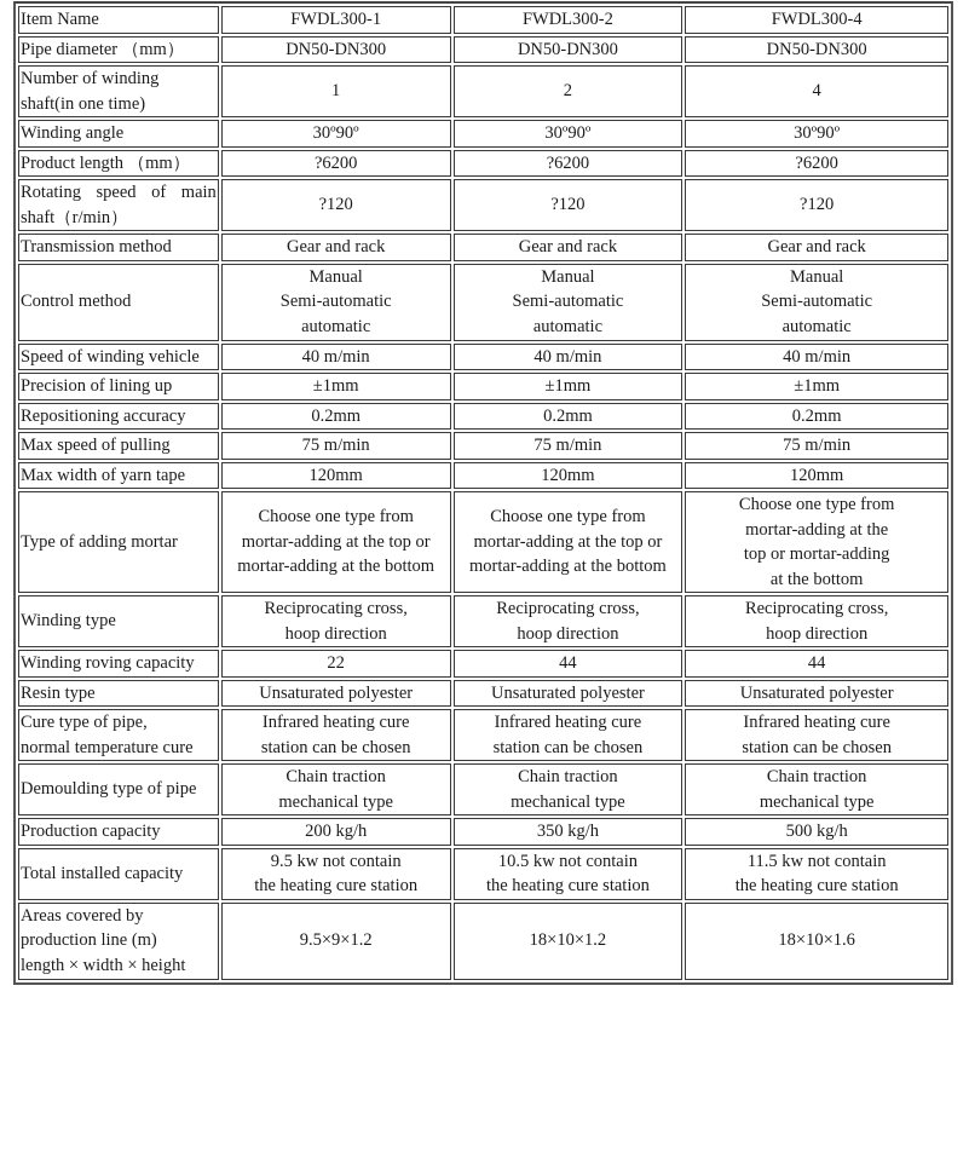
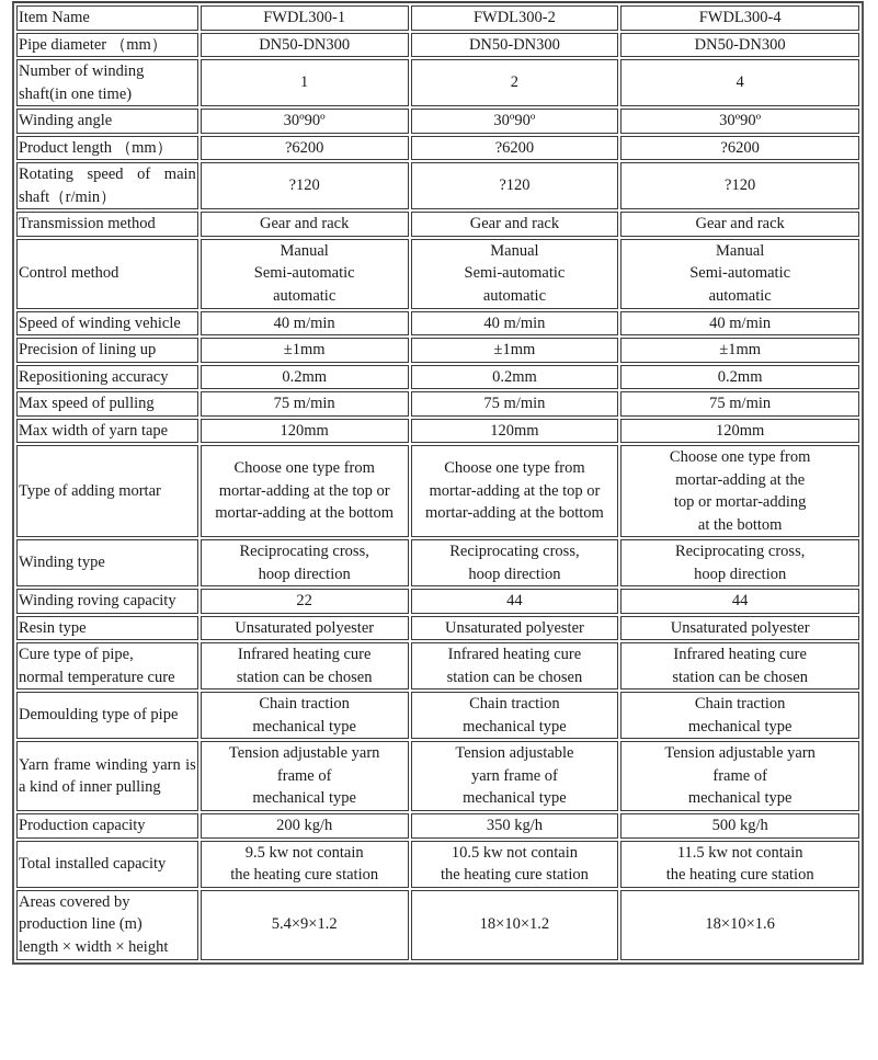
  Item Name	FWDL300-1	FWDL300-2	FWDL300-4
  Pipe diameter （mm）	DN50-DN300	DN50-DN300	DN50-DN300
  Number of winding shaft(in one time)	1	2	4
  Winding angle	30º90º	30º90º	30º90º
  Product length （mm）	?6200	?6200	?6200
  Rotating speed of main shaft（r/min）	?120	?120	?120
  Transmission method	Gear and rack	Gear and rack	Gear and rack
  Control method	Manual Semi-automatic automatic	Manual Semi-automatic automatic	Manual Semi-automatic automatic
  Speed of winding vehicle	40 m/min	40 m/min	40 m/min
  Precision of lining up	±1mm	±1mm	±1mm
  Repositioning accuracy	0.2mm	0.2mm	0.2mm
  Max speed of pulling	75 m/min	75 m/min	75 m/min
  Max width of yarn tape	120mm	120mm	120mm
  Type of adding mortar	Choose one type from mortar-adding at the top or mortar-adding at the bottom	Choose one type from mortar-adding at the top or mortar-adding at the bottom	Choose one type from mortar-adding at the top or mortar-adding at the bottom
  Winding type	Reciprocating cross, hoop direction	Reciprocating cross, hoop direction	Reciprocating cross, hoop direction
  Winding roving capacity	22	44	44
  Resin type	Unsaturated polyester	Unsaturated polyester	Unsaturated polyester
  Cure type of pipe, normal temperature cure	Infrared heating cure station can be chosen	Infrared heating cure station can be chosen	Infrared heating cure station can be chosen
  Demoulding type of pipe	Chain traction mechanical type	Chain traction mechanical type	Chain traction mechanical type
+ Yarn frame winding yarn is a kind of inner pulling	Tension adjustable yarn frame of mechanical type	Tension adjustable yarn frame of mechanical type	Tension adjustable yarn frame of mechanical type
  Production capacity	200 kg/h	350 kg/h	500 kg/h
  Total installed capacity	9.5 kw not contain the heating cure station	10.5 kw not contain the heating cure station	11.5 kw not contain the heating cure station
- Areas covered by production line (m) length × width × height	9.5×9×1.2	18×10×1.2	18×10×1.6
+ Areas covered by production line (m) length × width × height	5.4×9×1.2	18×10×1.2	18×10×1.6
